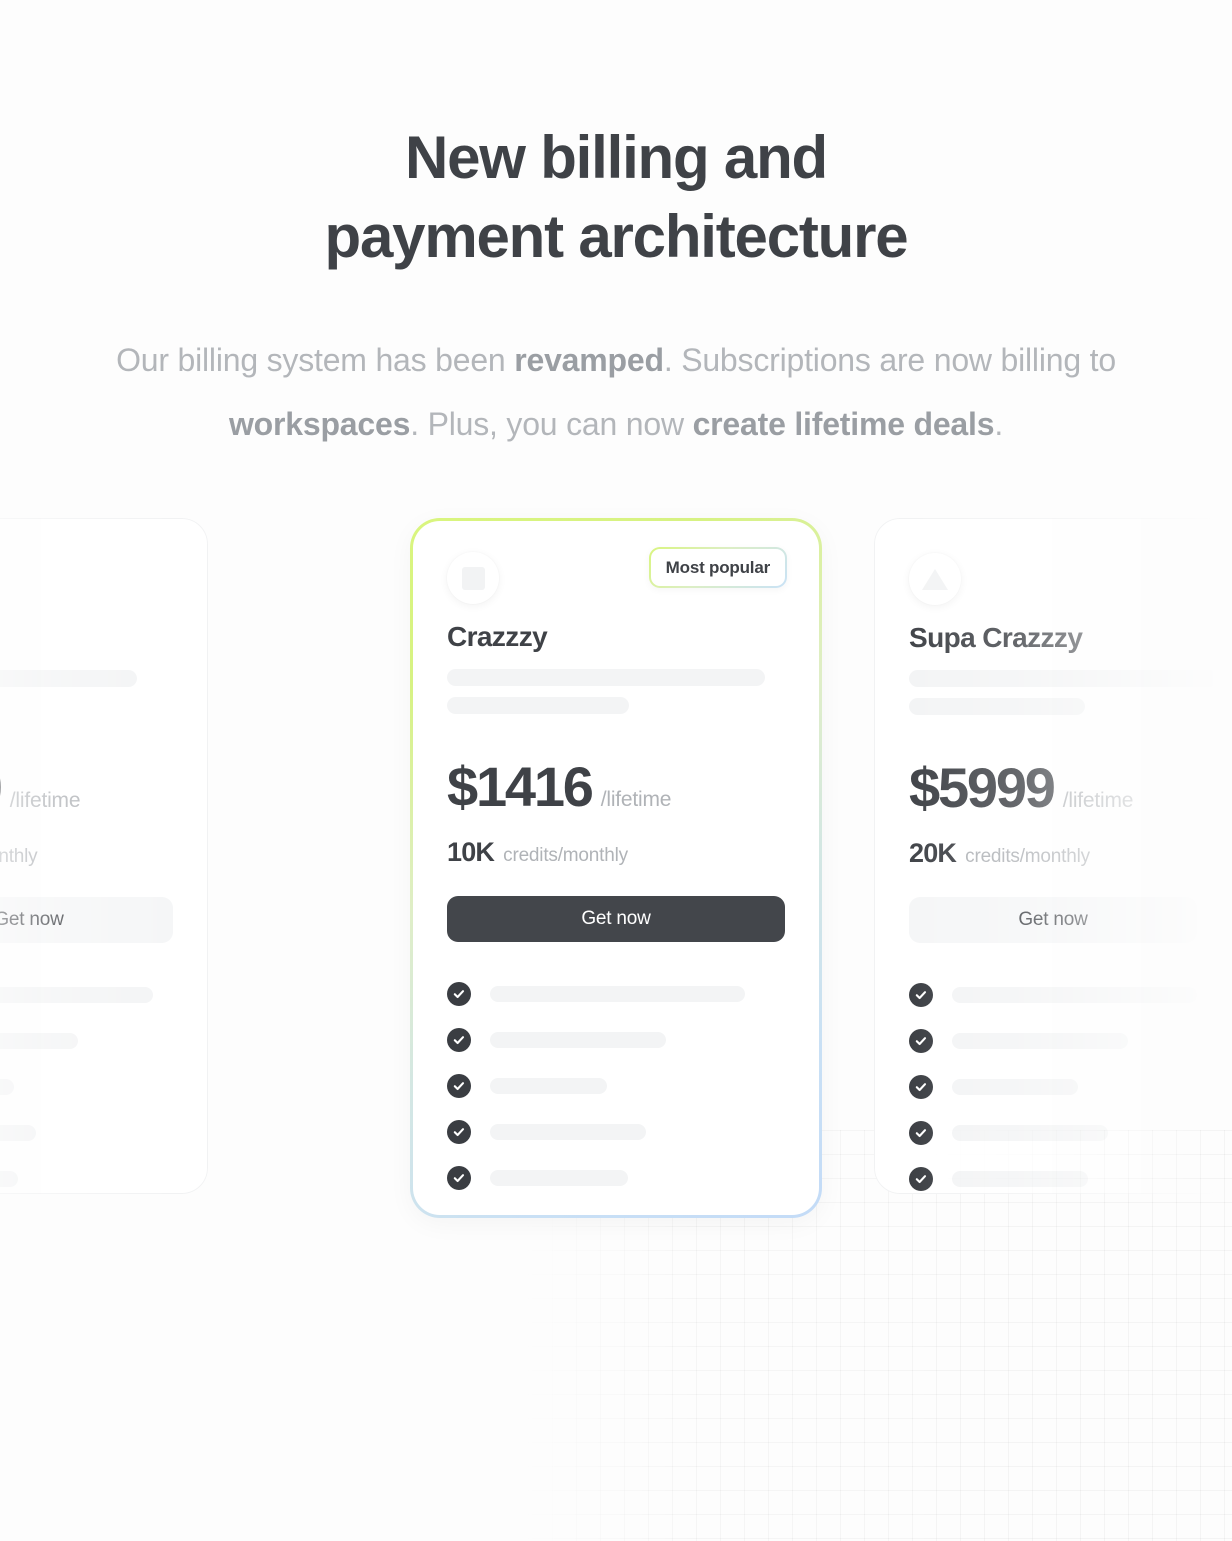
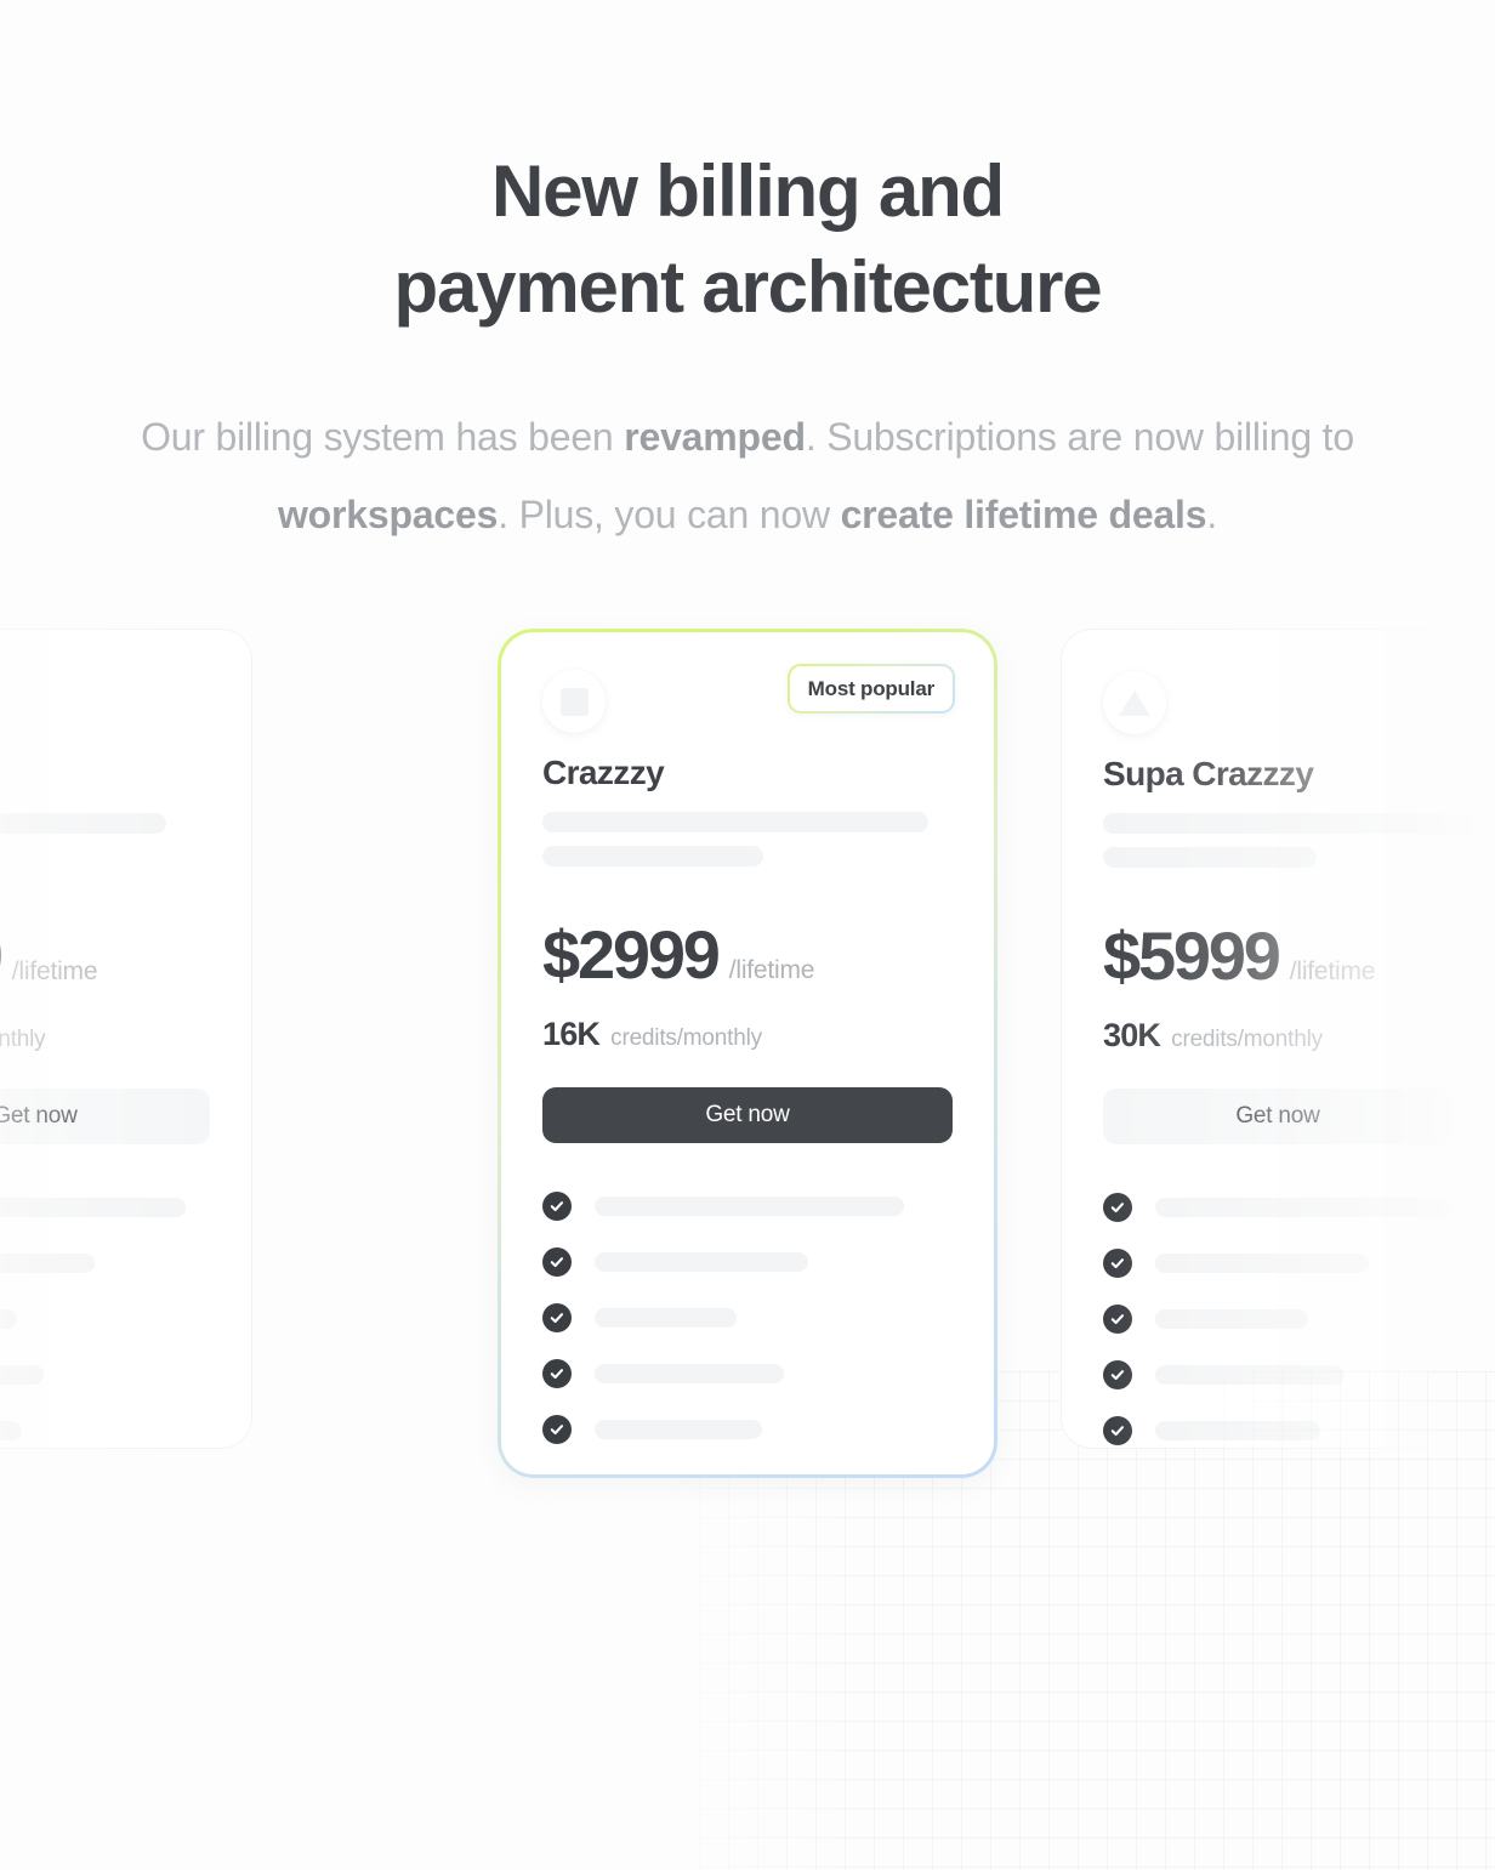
  New billing and
  payment architecture
  Our billing system has been revamped. Subscriptions are now billing to workspaces. Plus, you can now create lifetime deals.
  /lifetime
  Get now
  Most popular
  Crazzzy
- $1416
+ $2999
  /lifetime
- 10K
+ 16K
  credits/monthly
  Get now
  Supa Crazzzy
  $5999
  /lifetime
- 20K
+ 30K
  credits/monthly
  Get now
